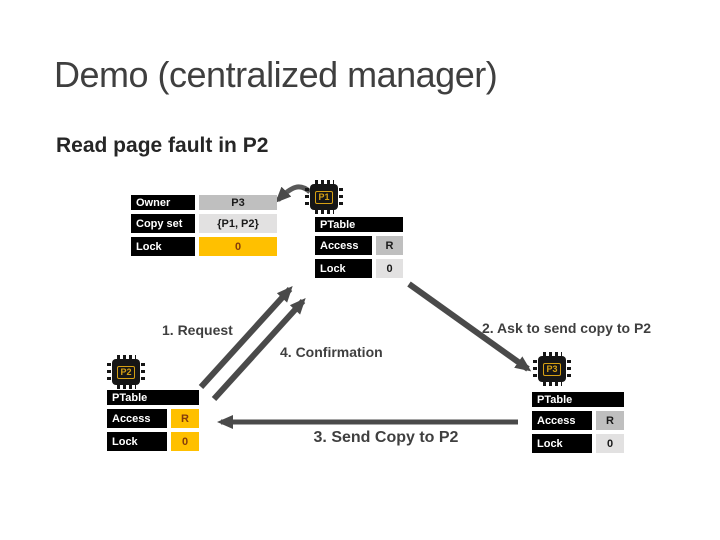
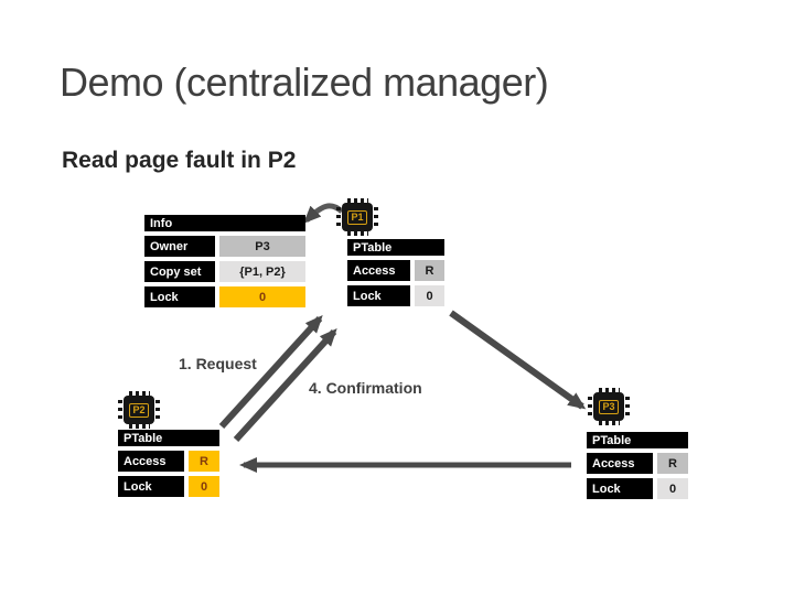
  Demo (centralized manager)
  Read page fault in P2
+ Info
  Owner
  P3
  Copy set
  {P1, P2}
  Lock
  0
  P1
  PTable
  Access
  R
  Lock
  0
  P2
  PTable
  Access
  R
  Lock
  0
  P3
  PTable
  Access
  R
  Lock
  0
  1. Request
- 2. Ask to send copy to P2
- 3. Send Copy to P2
  4. Confirmation
